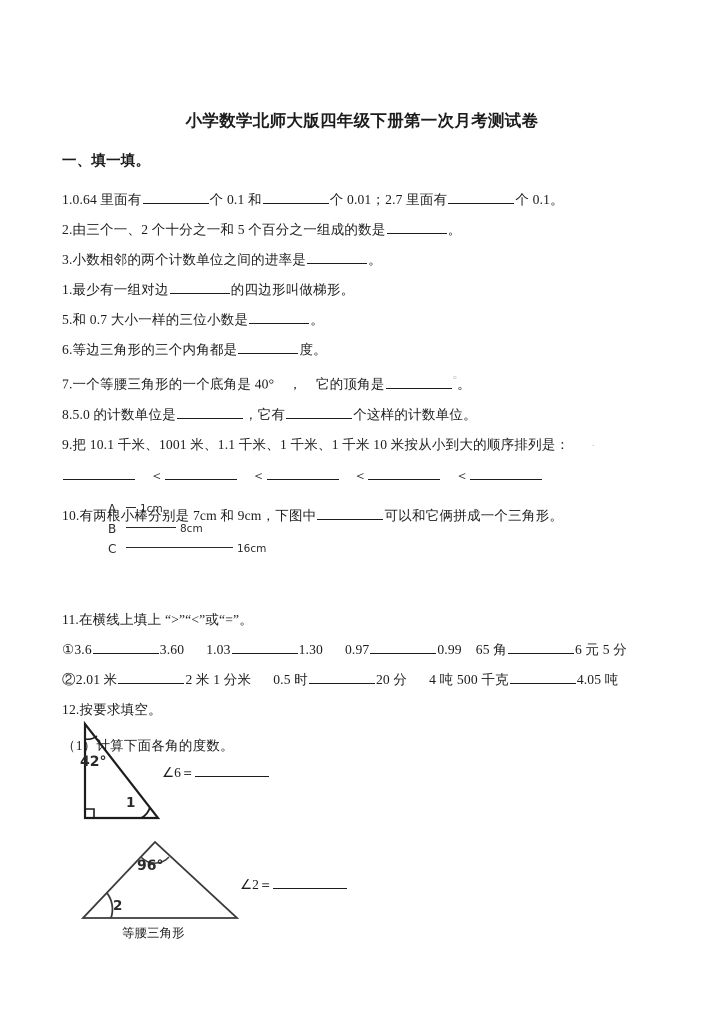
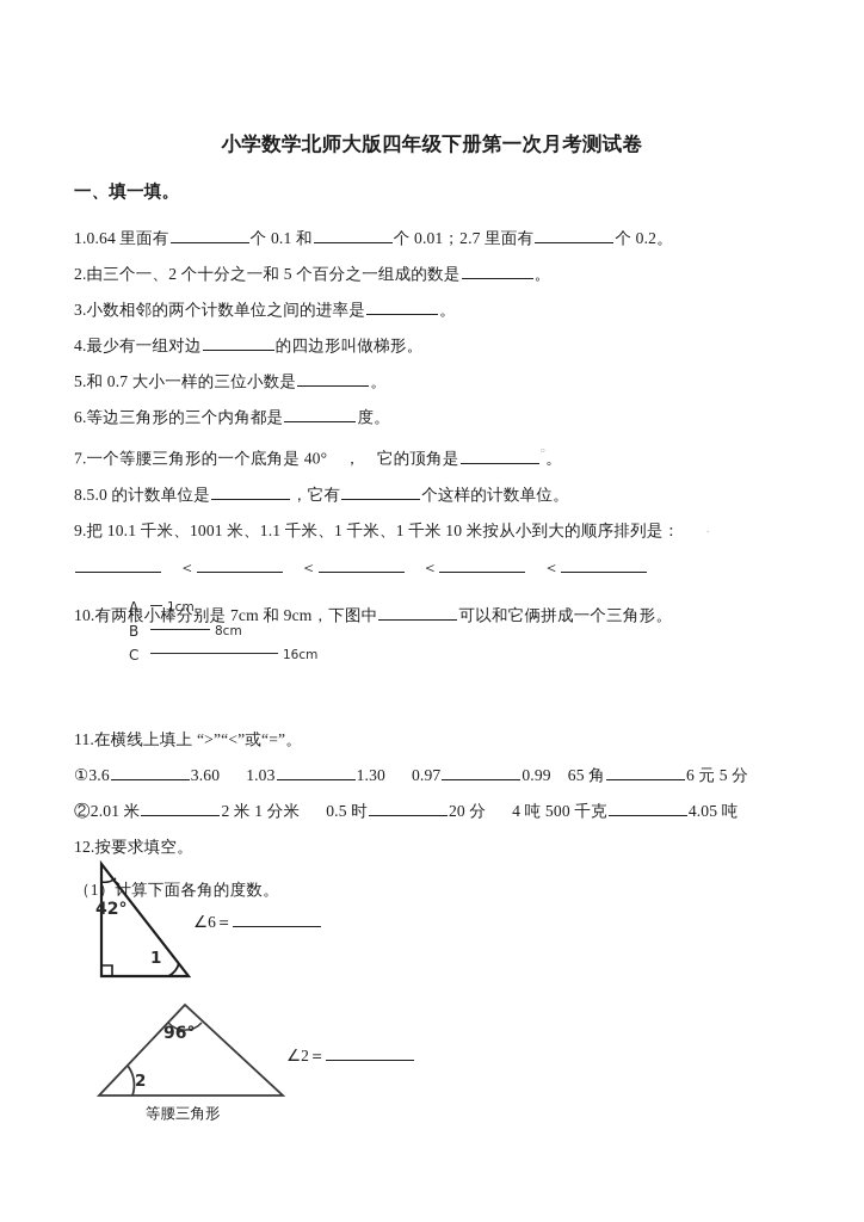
  小学数学北师大版四年级下册第一次月考测试卷
  一、填一填。
- 1.0.64 里面有 个 0.1 和 个 0.01；2.7 里面有 个 0.1。
+ 1.0.64 里面有 个 0.1 和 个 0.01；2.7 里面有 个 0.2。
  2.由三个一、2 个十分之一和 5 个百分之一组成的数是 。
  3.小数相邻的两个计数单位之间的进率是 。
- 1.最少有一组对边 的四边形叫做梯形。
+ 4.最少有一组对边 的四边形叫做梯形。
  5.和 0.7 大小一样的三位小数是 。
  6.等边三角形的三个内角都是 度。
  7.一个等腰三角形的一个底角是 40° ， 它的顶角是 °。
  8.5.0 的计数单位是 ，它有 个这样的计数单位。
  9.把 10.1 千米、1001 米、1.1 千米、1 千米、1 千米 10 米按从小到大的顺序排列是： ·
  ＜ ＜ ＜ ＜
  10.有两根小棒分别是 7cm 和 9cm，下图中 可以和它俩拼成一个三角形。
  11.在横线上填上 “>”“<”或“=”。
  ①3.6 3.60 1.03 1.30 0.97 0.99 65 角 6 元 5 分
  ②2.01 米 2 米 1 分米 0.5 时 20 分 4 吨 500 千克 4.05 吨
  12.按要求填空。
  （1）计算下面各角的度数。
  A 1cm
  B 8cm
  C 16cm
  42°
  1
  ∠6＝
  96°
  2
  等腰三角形
  ∠2＝
